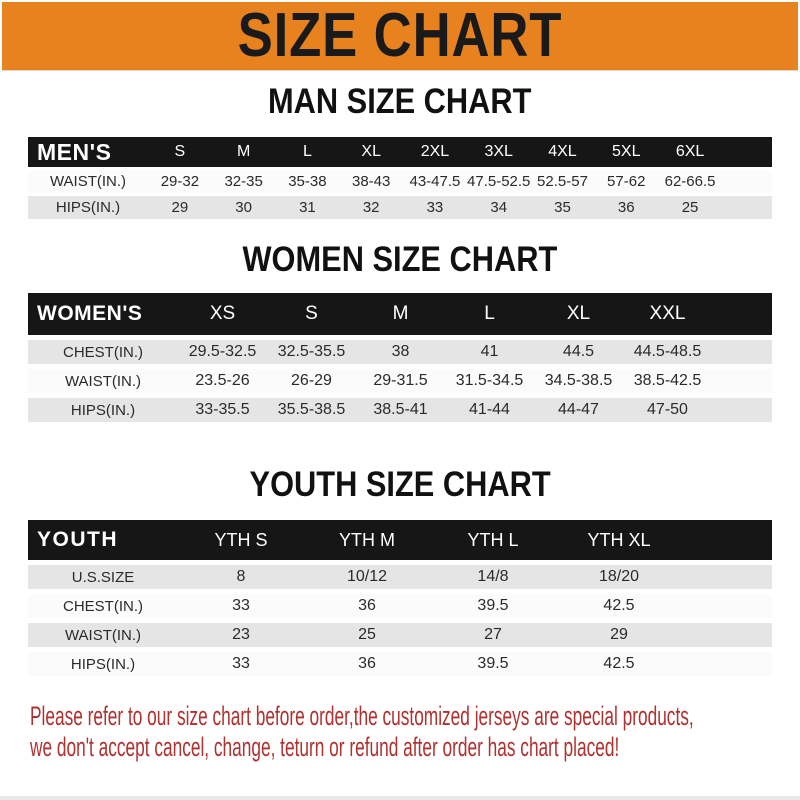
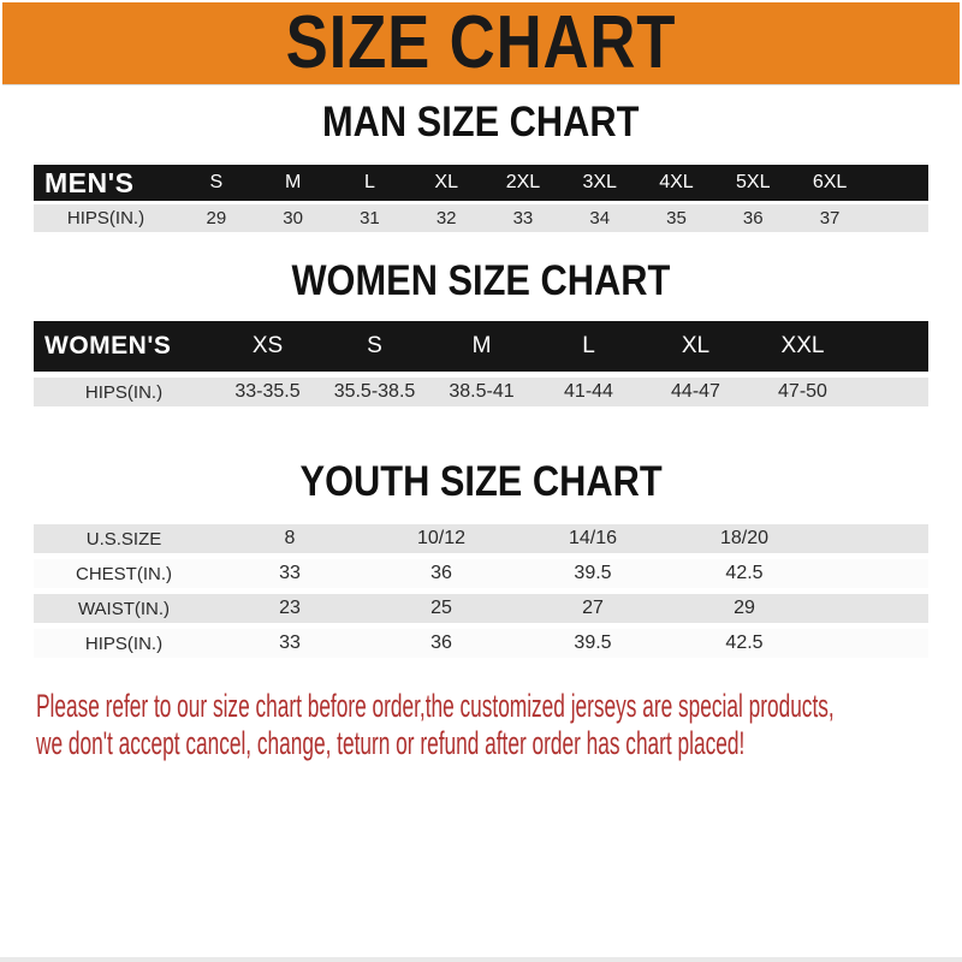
  SIZE CHART
  MAN SIZE CHART
  MEN'S	S	M	L	XL	2XL	3XL	4XL	5XL	6XL
- WAIST(IN.)	29-32	32-35	35-38	38-43	43-47.5	47.5-52.5	52.5-57	57-62	62-66.5
- HIPS(IN.)	29	30	31	32	33	34	35	36	25
+ HIPS(IN.)	29	30	31	32	33	34	35	36	37
  WOMEN SIZE CHART
  WOMEN'S	XS	S	M	L	XL	XXL
- CHEST(IN.)	29.5-32.5	32.5-35.5	38	41	44.5	44.5-48.5
- WAIST(IN.)	23.5-26	26-29	29-31.5	31.5-34.5	34.5-38.5	38.5-42.5
  HIPS(IN.)	33-35.5	35.5-38.5	38.5-41	41-44	44-47	47-50
  YOUTH SIZE CHART
- YOUTH	YTH S	YTH M	YTH L	YTH XL
- U.S.SIZE	8	10/12	14/8	18/20
+ U.S.SIZE	8	10/12	14/16	18/20
  CHEST(IN.)	33	36	39.5	42.5
  WAIST(IN.)	23	25	27	29
  HIPS(IN.)	33	36	39.5	42.5
  Please refer to our size chart before order,the customized jerseys are special products,
  we don't accept cancel, change, teturn or refund after order has chart placed!
